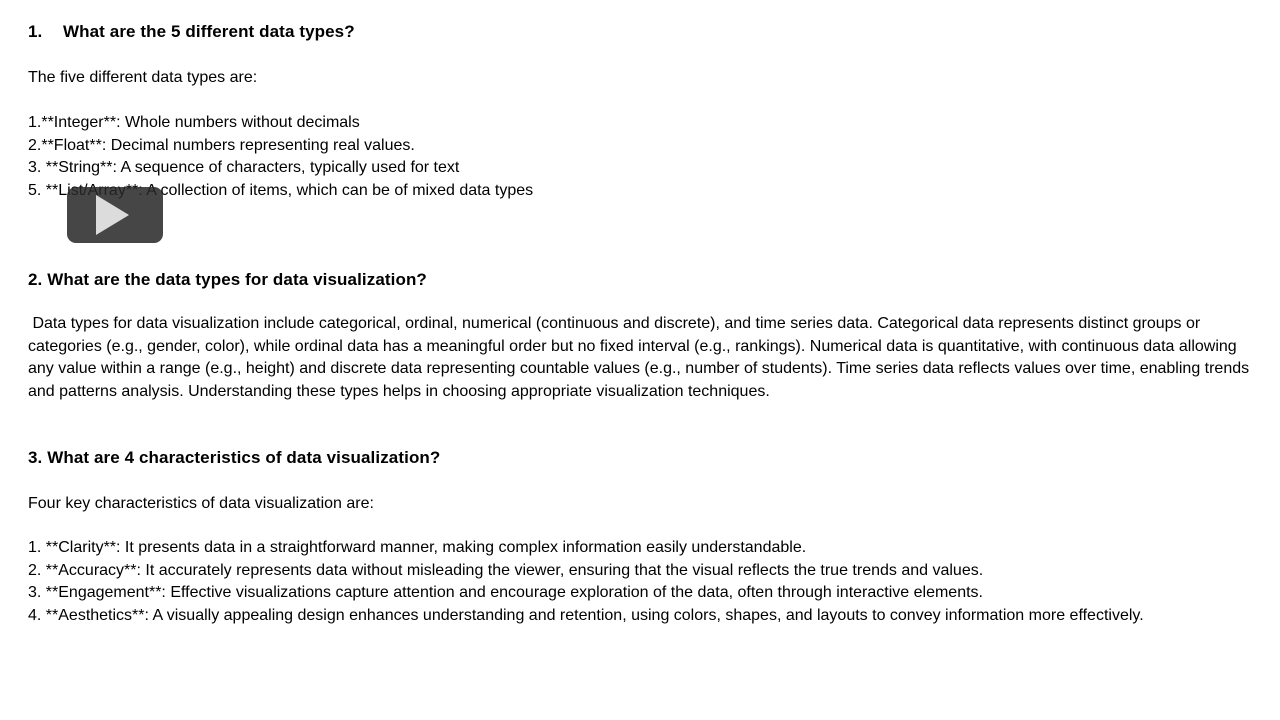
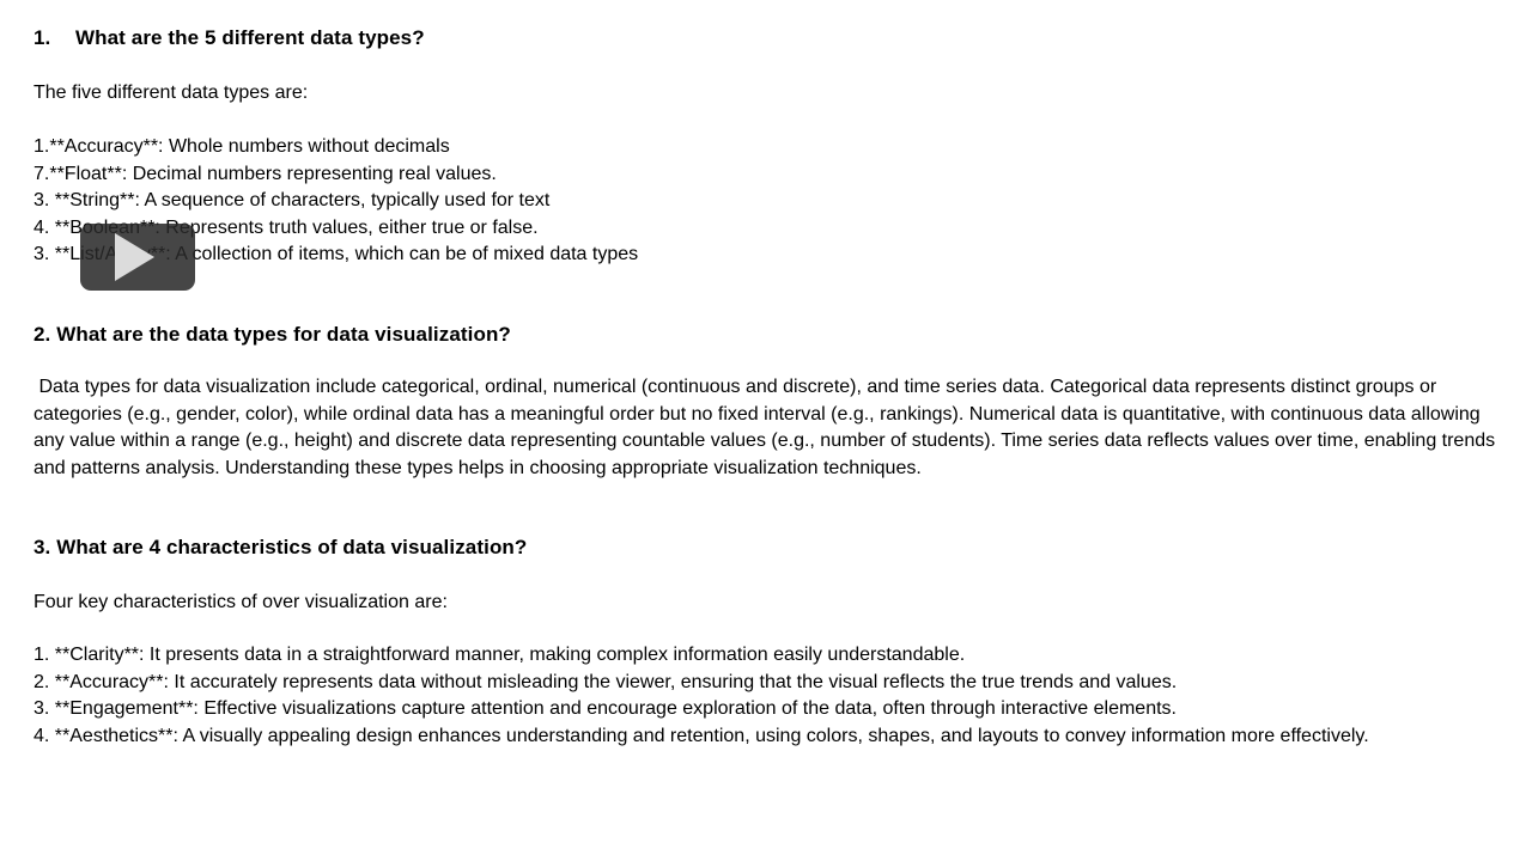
  1. What are the 5 different data types?
  The five different data types are:
- 1.**Integer**: Whole numbers without decimals
+ 1.**Accuracy**: Whole numbers without decimals
- 2.**Float**: Decimal numbers representing real values.
+ 7.**Float**: Decimal numbers representing real values.
  3. **String**: A sequence of characters, typically used for text
+ 4. **Boolean**: Represents truth values, either true or false.
- 5. **List/Array**: A collection of items, which can be of mixed data types
+ 3. **List/Array**: A collection of items, which can be of mixed data types
  2. What are the data types for data visualization?
  Data types for data visualization include categorical, ordinal, numerical (continuous and discrete), and time series data. Categorical data represents distinct groups or categories (e.g., gender, color), while ordinal data has a meaningful order but no fixed interval (e.g., rankings). Numerical data is quantitative, with continuous data allowing any value within a range (e.g., height) and discrete data representing countable values (e.g., number of students). Time series data reflects values over time, enabling trends and patterns analysis. Understanding these types helps in choosing appropriate visualization techniques.
  3. What are 4 characteristics of data visualization?
- Four key characteristics of data visualization are:
+ Four key characteristics of over visualization are:
  1. **Clarity**: It presents data in a straightforward manner, making complex information easily understandable.
  2. **Accuracy**: It accurately represents data without misleading the viewer, ensuring that the visual reflects the true trends and values.
  3. **Engagement**: Effective visualizations capture attention and encourage exploration of the data, often through interactive elements.
  4. **Aesthetics**: A visually appealing design enhances understanding and retention, using colors, shapes, and layouts to convey information more effectively.
